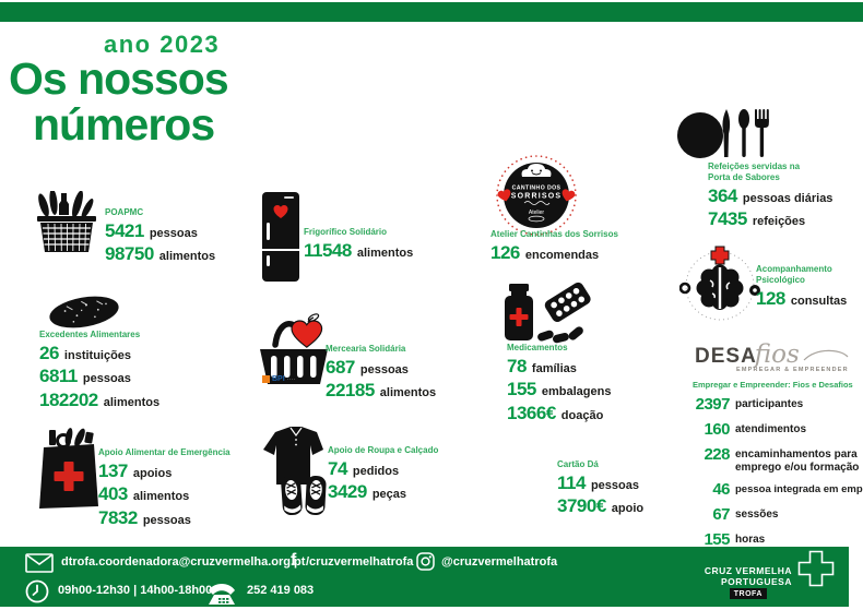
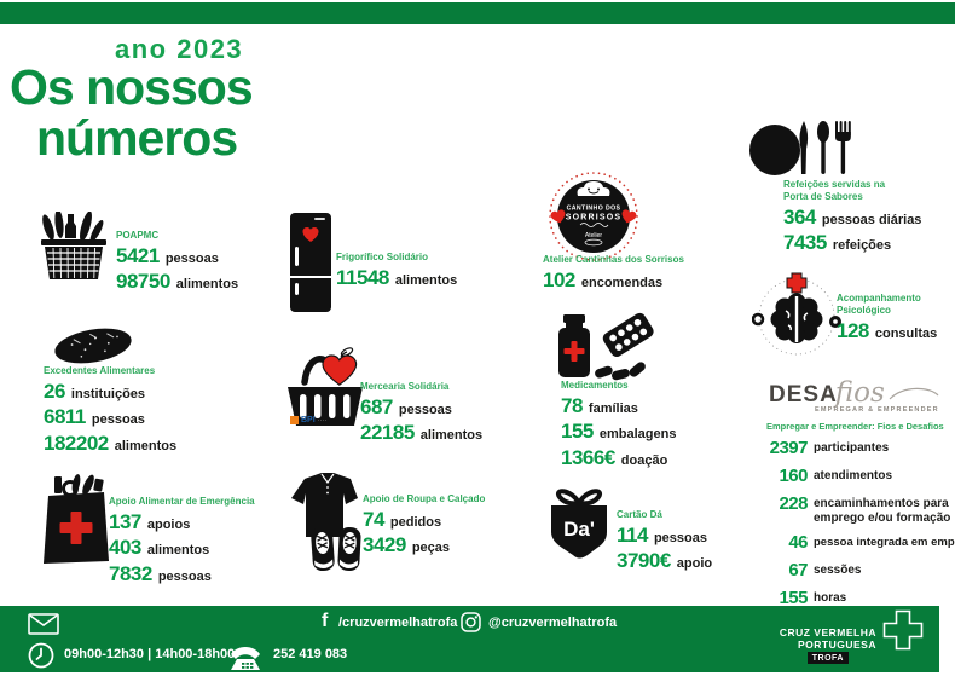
  ano 2023
  Os nossos
  números
  POAPMC
  5421
  pessoas
  98750
  alimentos
  Frigorífico Solidário
  11548
  alimentos
  Atelier Cantinhas dos Sorrisos
- 126
+ 102
  encomendas
  Refeições servidas na
  Porta de Sabores
  364
  pessoas diárias
  7435
  refeições
  Excedentes Alimentares
  26
  instituições
  6811
  pessoas
  182202
  alimentos
  Mercearia Solidária
  687
  pessoas
  22185
  alimentos
  Medicamentos
  78
  famílias
  155
  embalagens
  1366€
  doação
  Acompanhamento
  Psicológico
  128
  consultas
  DESA
  fios
  Empregar e Empreender: Fios e Desafios
  2397
  participantes
  160
  atendimentos
  228
  encaminhamentos para emprego e/ou formação
  46
  pessoa integrada em emp
  67
  sessões
  155
  horas
  Apoio Alimentar de Emergência
  137
  apoios
  403
  alimentos
  7832
  pessoas
  Apoio de Roupa e Calçado
  74
  pedidos
  3429
  peças
+ Da'
  Cartão Dá
  114
  pessoas
  3790€
  apoio
- dtrofa.coordenadora@cruzvermelha.org.pt
  f
  /cruzvermelhatrofa
  @cruzvermelhatrofa
  09h00-12h30 | 14h00-18h0
  252 419 083
  CRUZ VERMELHA
  PORTUGUESA
